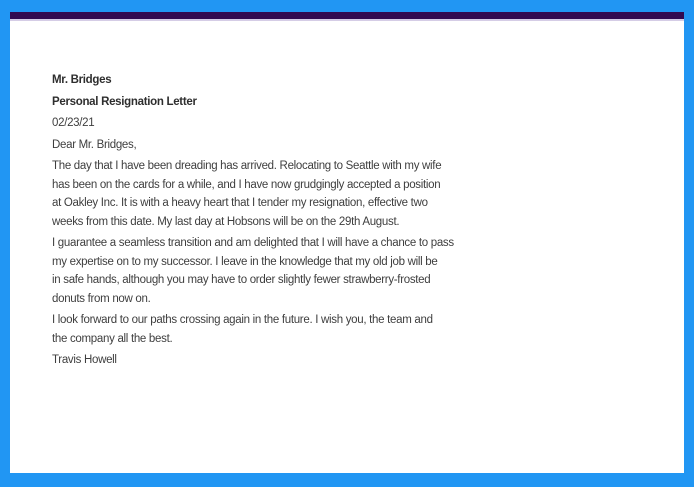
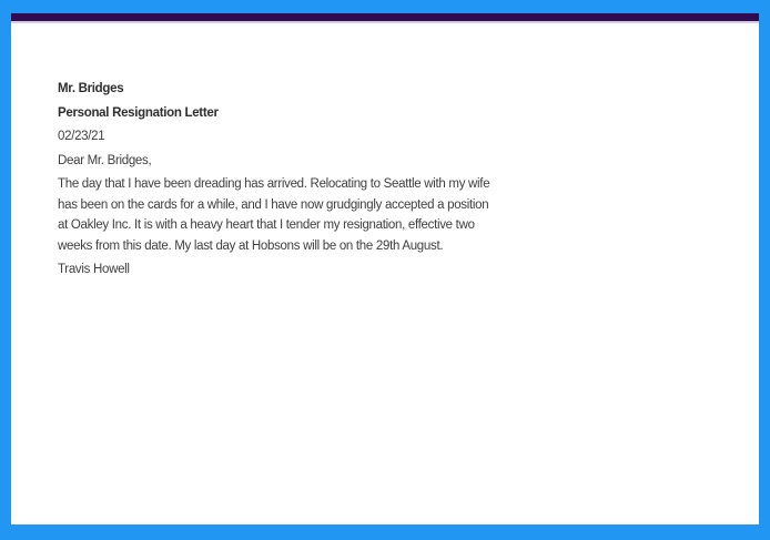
  Mr. Bridges
  Personal Resignation Letter
  02/23/21
  Dear Mr. Bridges,
  The day that I have been dreading has arrived. Relocating to Seattle with my wife
  has been on the cards for a while, and I have now grudgingly accepted a position
  at Oakley Inc. It is with a heavy heart that I tender my resignation, effective two
  weeks from this date. My last day at Hobsons will be on the 29th August.
- I guarantee a seamless transition and am delighted that I will have a chance to pass
- my expertise on to my successor. I leave in the knowledge that my old job will be
- in safe hands, although you may have to order slightly fewer strawberry-frosted
- donuts from now on.
- I look forward to our paths crossing again in the future. I wish you, the team and
- the company all the best.
  Travis Howell
